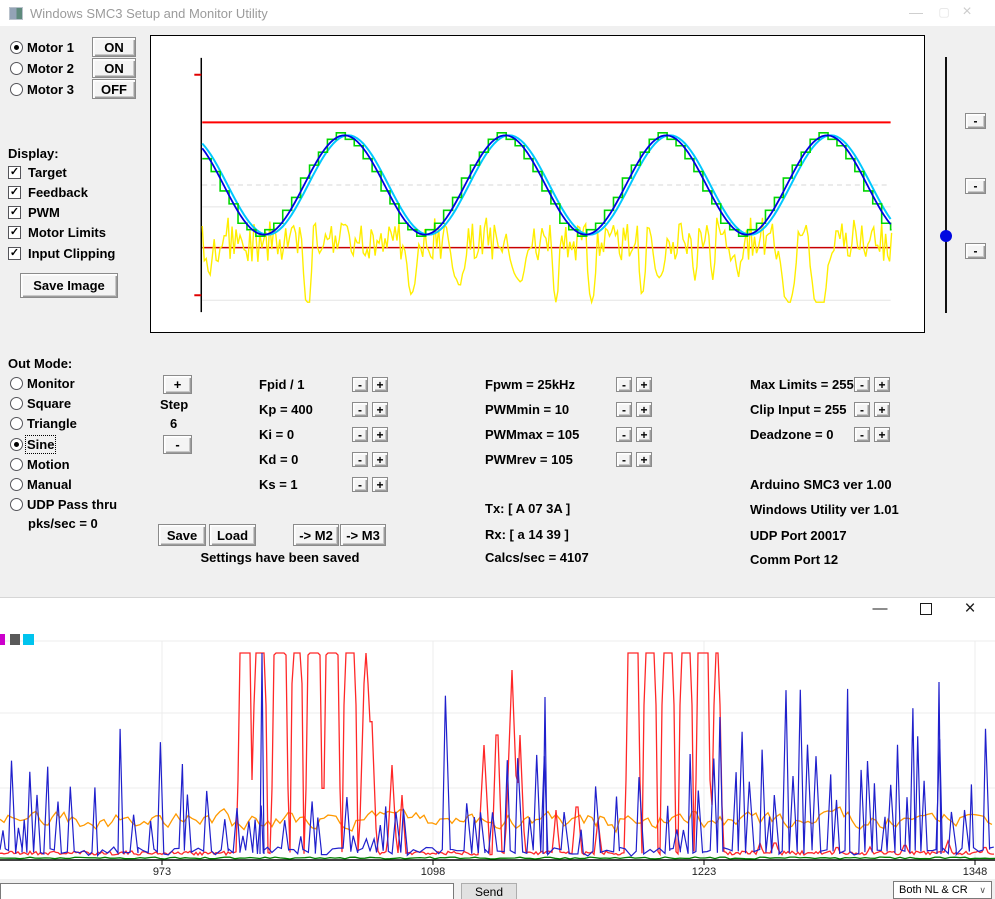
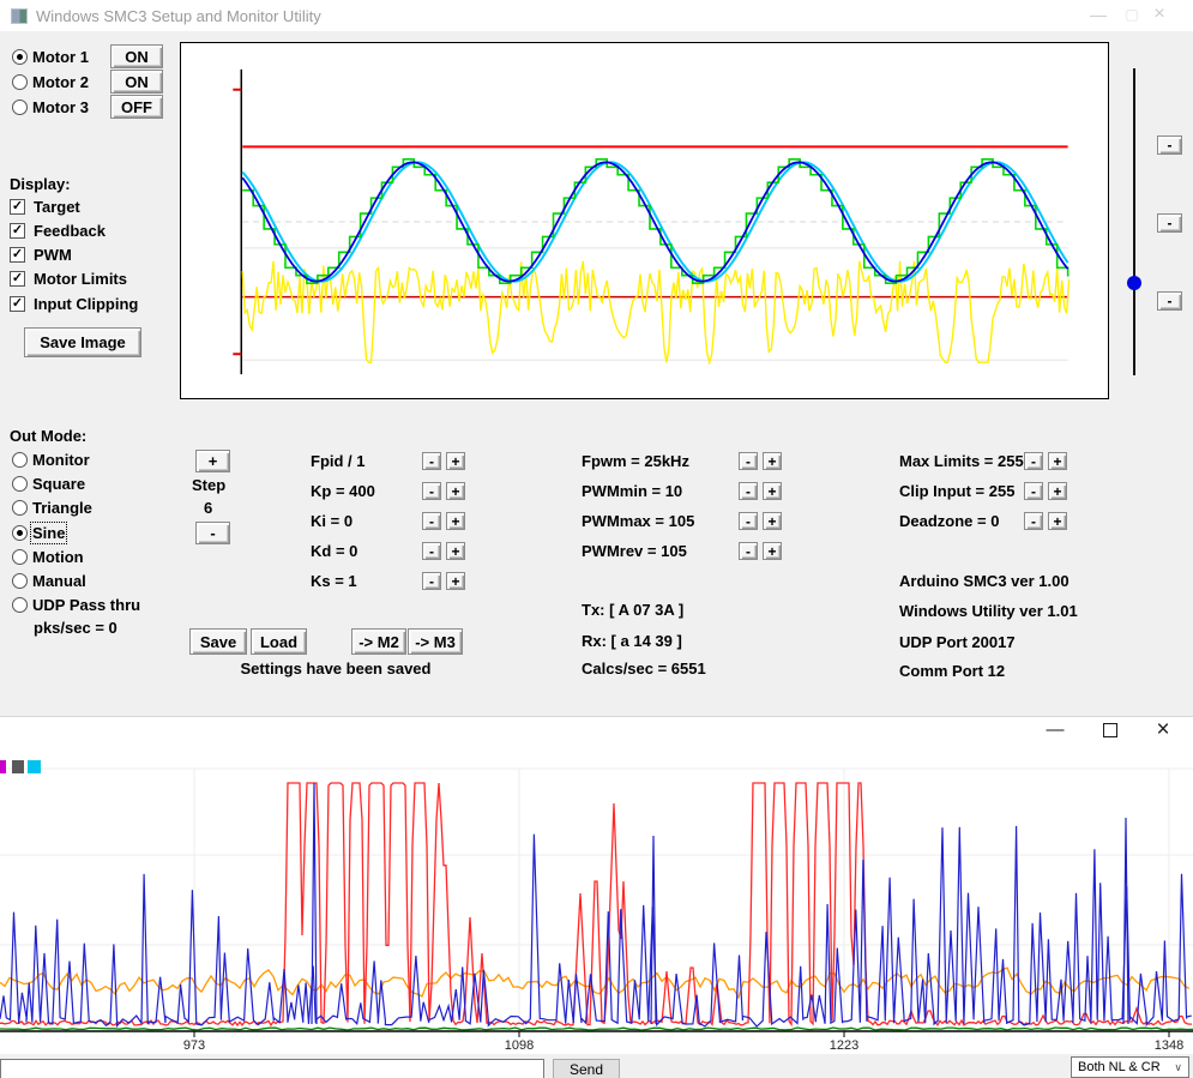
  Windows SMC3 Setup and Monitor Utility
  —
  ×
  Motor 1
  Motor 2
  Motor 3
  ON
  ON
  OFF
  Display:
  ✓
  Target
  ✓
  Feedback
  ✓
  PWM
  ✓
  Motor Limits
  ✓
  Input Clipping
  Save Image
  -
  -
  -
  Out Mode:
  Monitor
  Square
  Triangle
  Sine
  Motion
  Manual
  UDP Pass thru
  pks/sec = 0
  +
  Step
  6
  -
  Fpid / 1
  -
  +
  Kp = 400
  -
  +
  Ki = 0
  -
  +
  Kd = 0
  -
  +
  Ks = 1
  -
  +
  Fpwm = 25kHz
  -
  +
  PWMmin = 10
  -
  +
  PWMmax = 105
  -
  +
  PWMrev = 105
  -
  +
  Max Limits = 255
  -
  +
  Clip Input = 255
  -
  +
  Deadzone = 0
  -
  +
  Save
  Load
  -> M2
  -> M3
  Settings have been saved
  Tx: [ A 07 3A ]
  Rx: [ a 14 39 ]
- Calcs/sec = 4107
+ Calcs/sec = 6551
  Arduino SMC3 ver 1.00
  Windows Utility ver 1.01
  UDP Port 20017
  Comm Port 12
  973
  1098
  1223
  1348
  —
  ×
  Send
  Both NL & CR
  ∨
